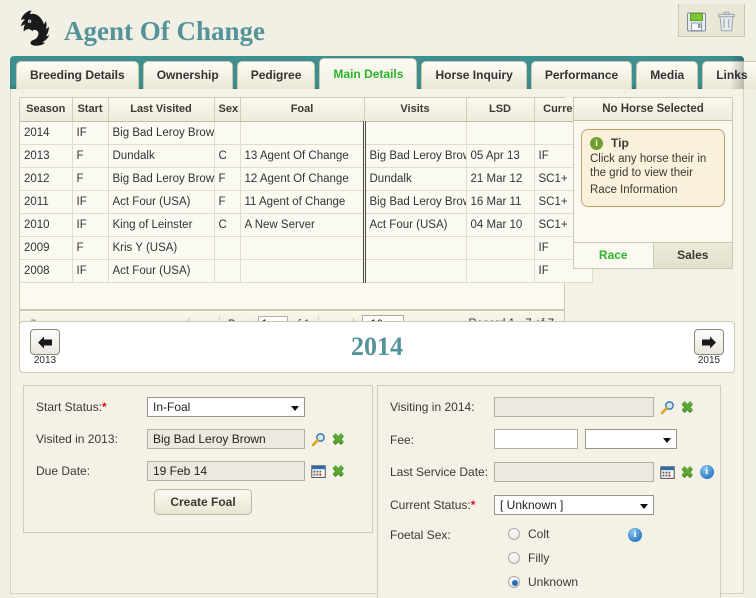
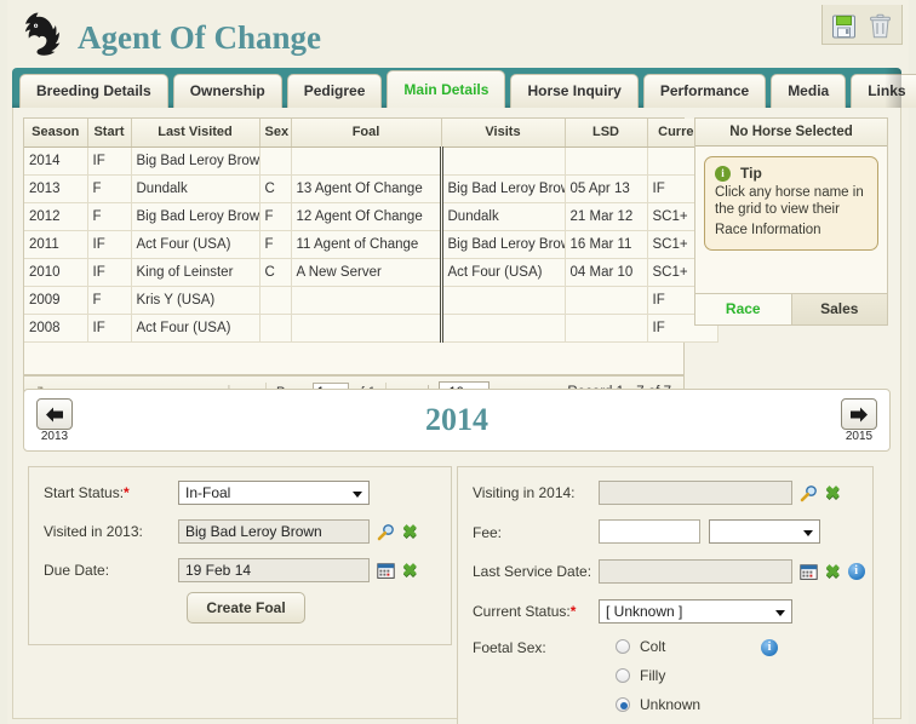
  Agent Of Change
  Breeding Details
  Ownership
  Pedigree
  Main Details
  Horse Inquiry
  Performance
  Media
  Season	Start	Last Visited	Sex	Foal	Visits	LSD	Curre
  2014	IF	Big Bad Leroy Brow
  2013	F	Dundalk	C	13 Agent Of Change	Big Bad Leroy Bro	05 Apr 13	IF
  2012	F	Big Bad Leroy Brow	F	12 Agent Of Change	Dundalk	21 Mar 12	SC1+
  2011	IF	Act Four (USA)	F	11 Agent of Change	Big Bad Leroy Bro	16 Mar 11	SC1+
  2010	IF	King of Leinster	C	A New Server	Act Four (USA)	04 Mar 10	SC1+
  2009	F	Kris Y (USA)					IF
  2008	IF	Act Four (USA)					IF
  No Horse Selected
  i
  Tip
- Click any horse their in the grid to view their
+ Click any horse name in the grid to view their
  Race Information
  Race
  Sales
  2013
  2014
  2015
  Start Status:
  *
  In-Foal
  Visited in 2013:
  Big Bad Leroy Brown
  ✖
  Due Date:
  19 Feb 14
  ✖
  Create Foal
  Visiting in 2014:
  ✖
  Fee:
  Last Service Date:
  ✖
  i
  Current Status:
  *
  [ Unknown ]
  Foetal Sex:
  Colt
  i
  Filly
  Unknown
